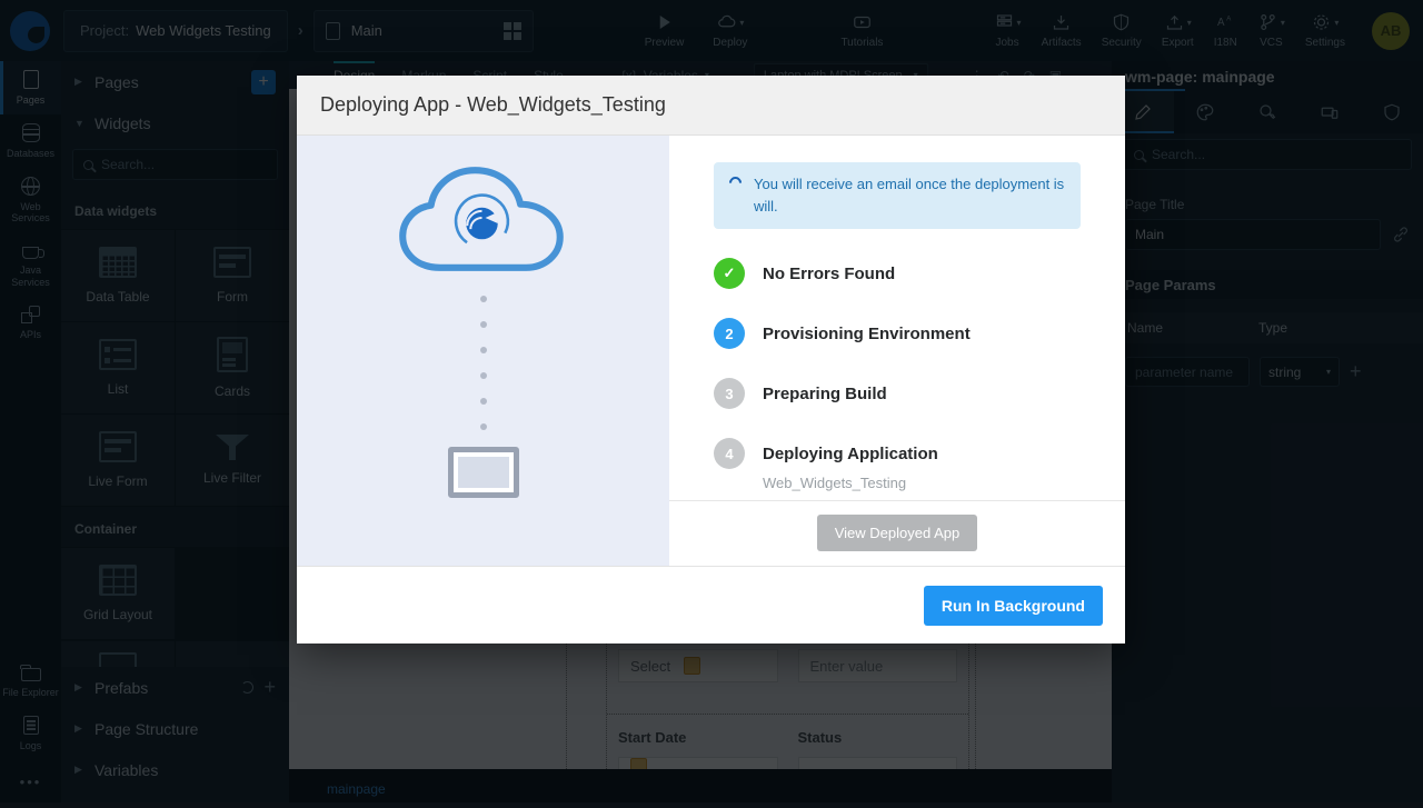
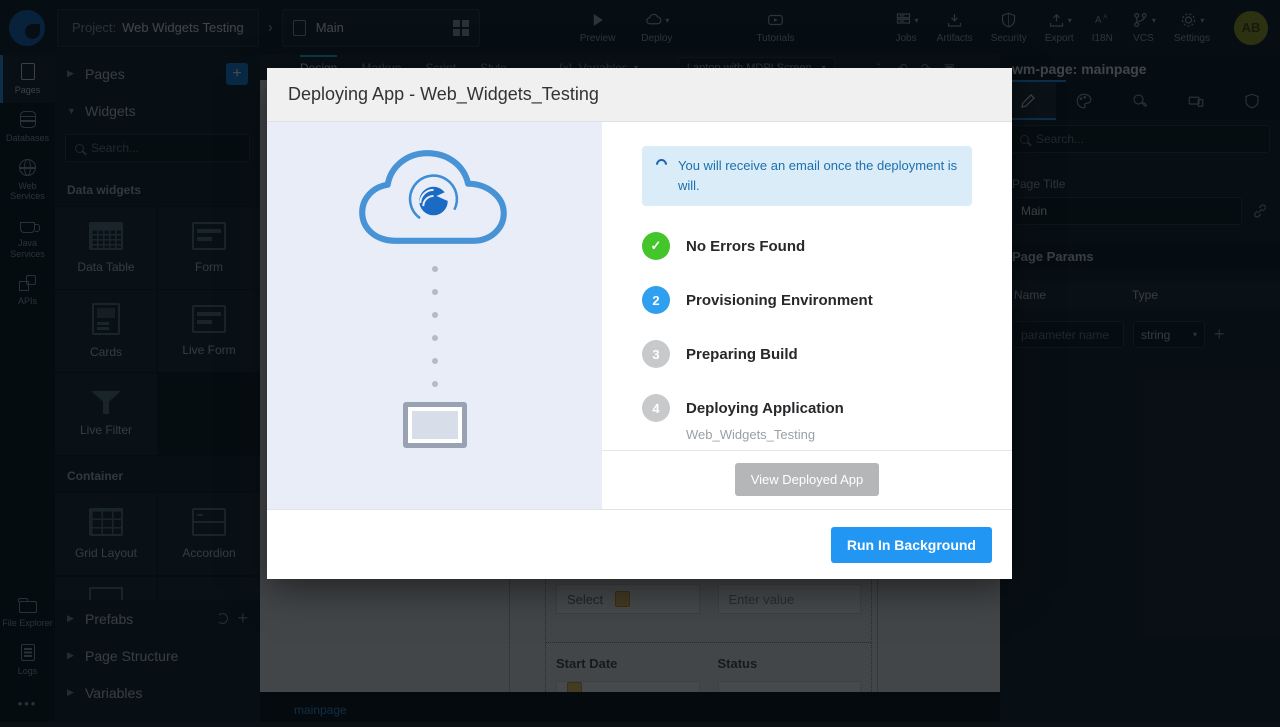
  Project:
  Web Widgets Testing
  ›
  Main
  Preview
  ▾
  Deploy
  Tutorials
  ▾
  Jobs
  Artifacts
  Security
  ▾
  Export
  A
  I18N
  ▾
  VCS
  ▾
  Settings
  Pages
  Databases
  Web Services
  Java Services
  APIs
  File Explorer
  Logs
  •••
  ▶
  Pages
  +
  ▼
  Widgets
  Search...
  Data widgets
  Data Table
  Form
- List
  Cards
  Live Form
  Live Filter
  Container
  Grid Layout
+ Accordion
  ▶
  Prefabs
  +
  ▶
  Page Structure
  ▶
  Variables
  Select
  Enter value
  Start Date
  Status
  mainpage
  wm-page: mainpage
  Search...
  Page Title
  Main
  Page Params
  Name
  Type
  parameter name
  string
  ▾
  +
  Deploying App - Web_Widgets_Testing
  You will receive an email once the deployment is will.
  ✓
  No Errors Found
  2
  Provisioning Environment
  3
  Preparing Build
  4
  Deploying Application
  Web_Widgets_Testing
  View Deployed App
  Run In Background
